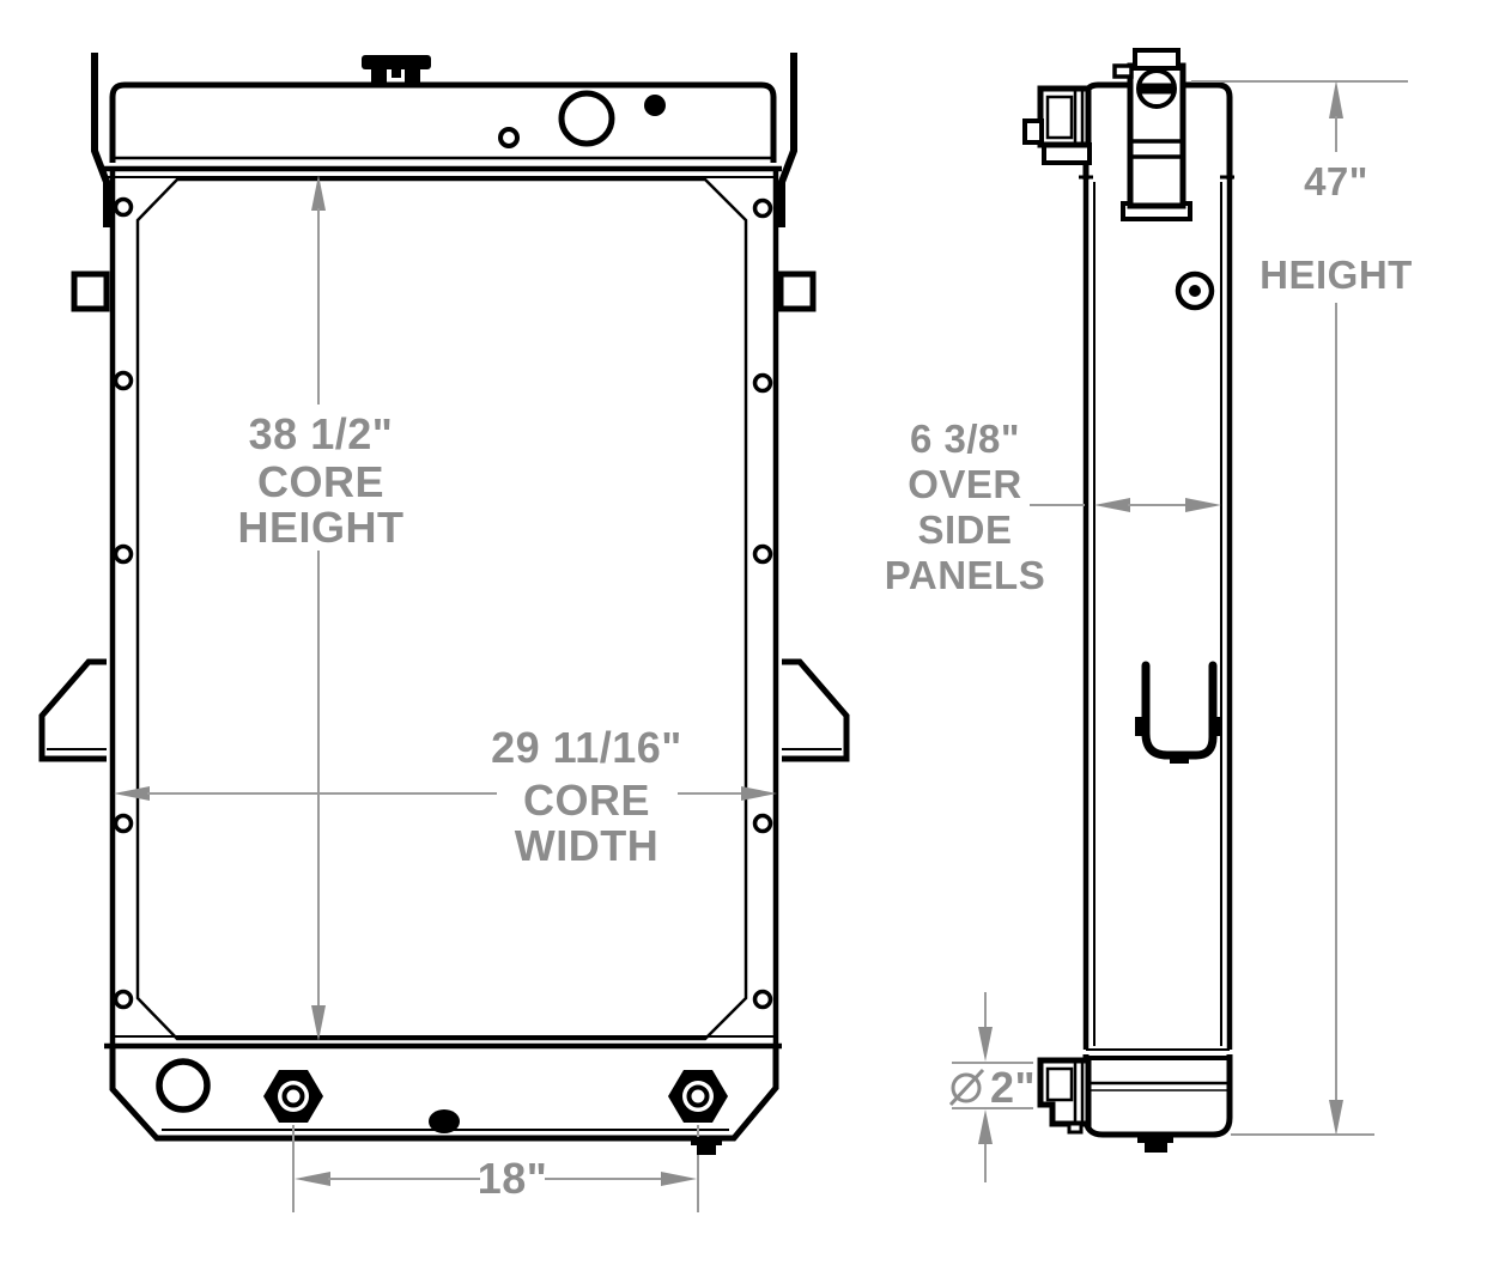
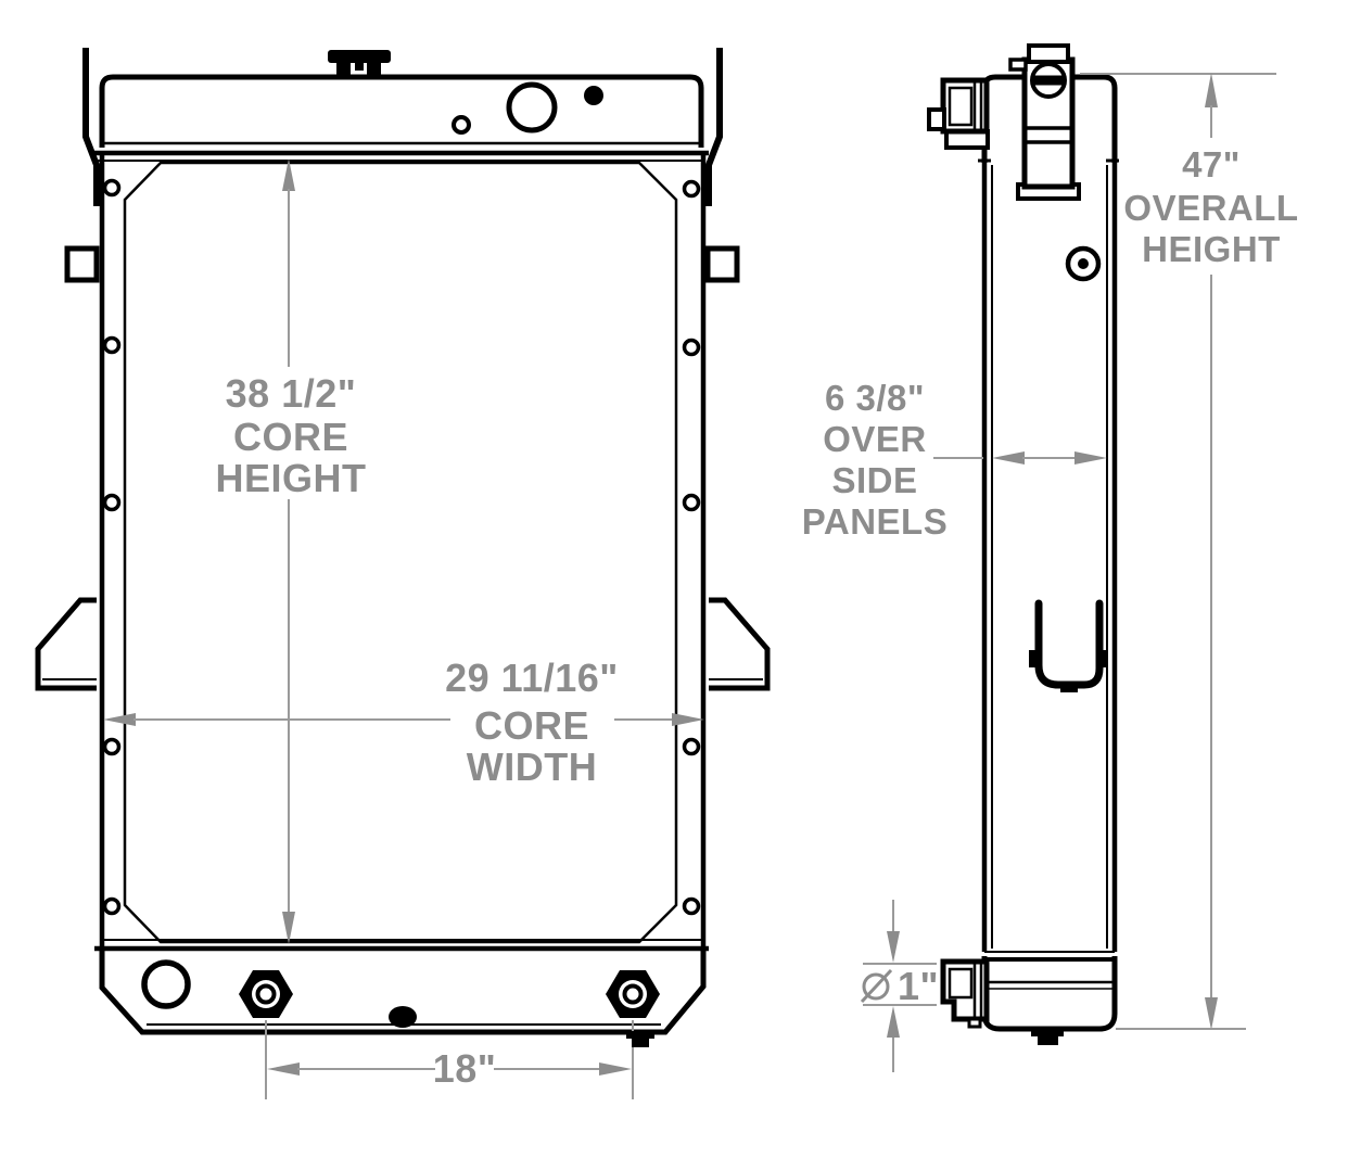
  38 1/2"
  CORE
  HEIGHT
  29 11/16"
  CORE
  WIDTH
  18"
  47"
+ OVERALL
  HEIGHT
  6 3/8"
  OVER
  SIDE
  PANELS
- 2"
+ 1"
